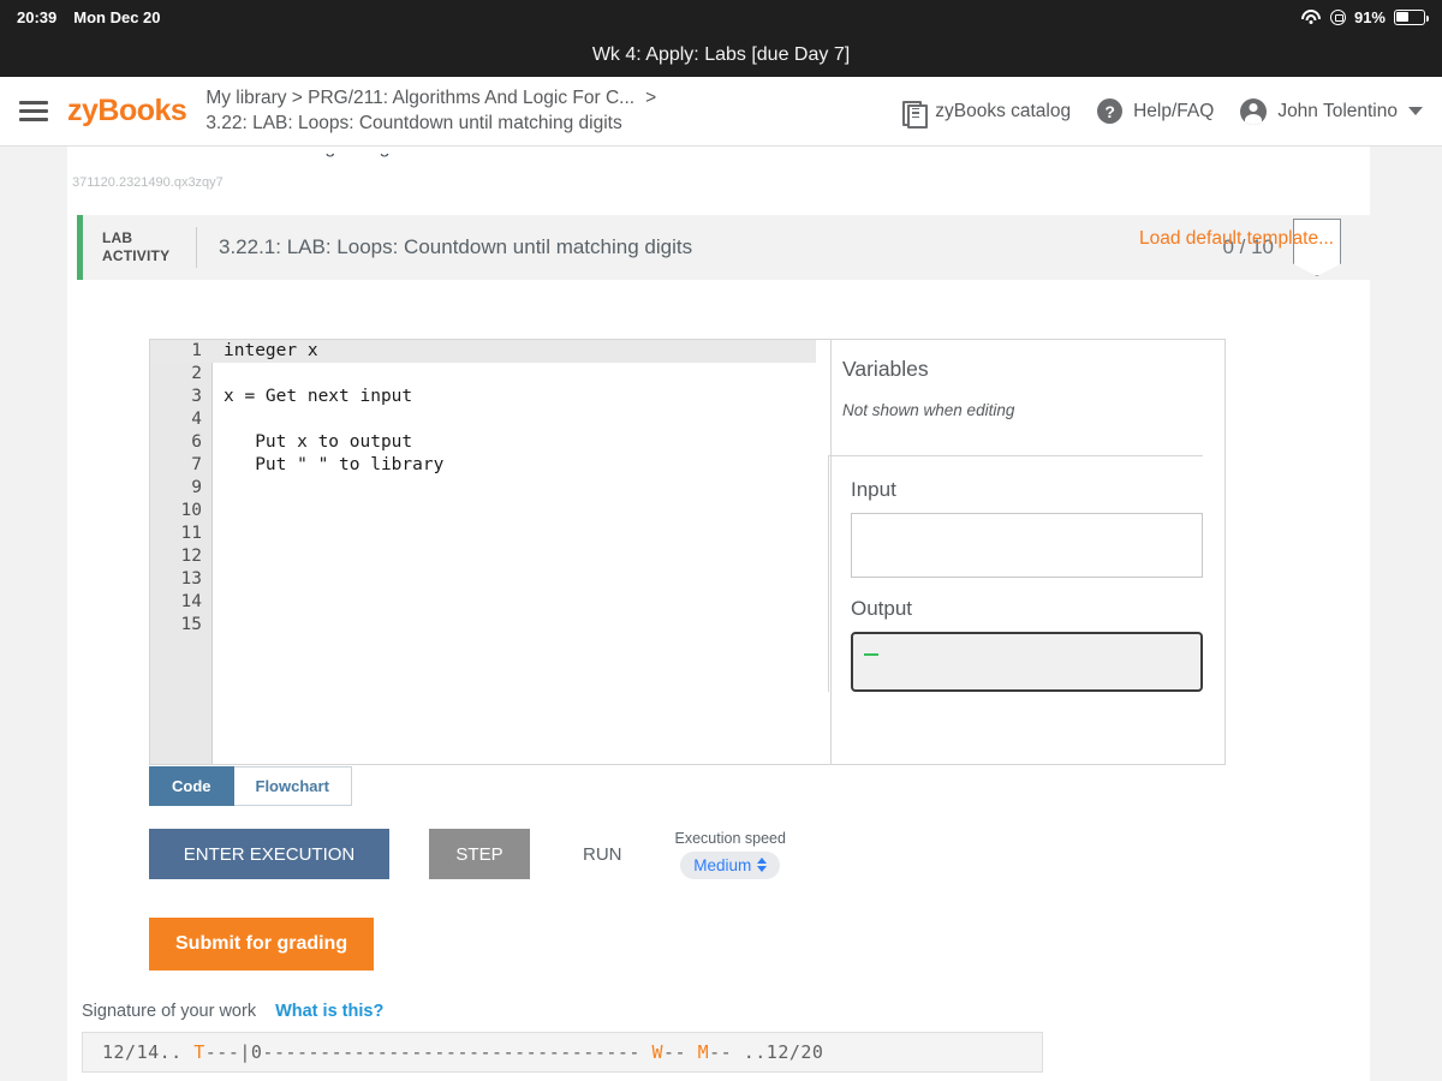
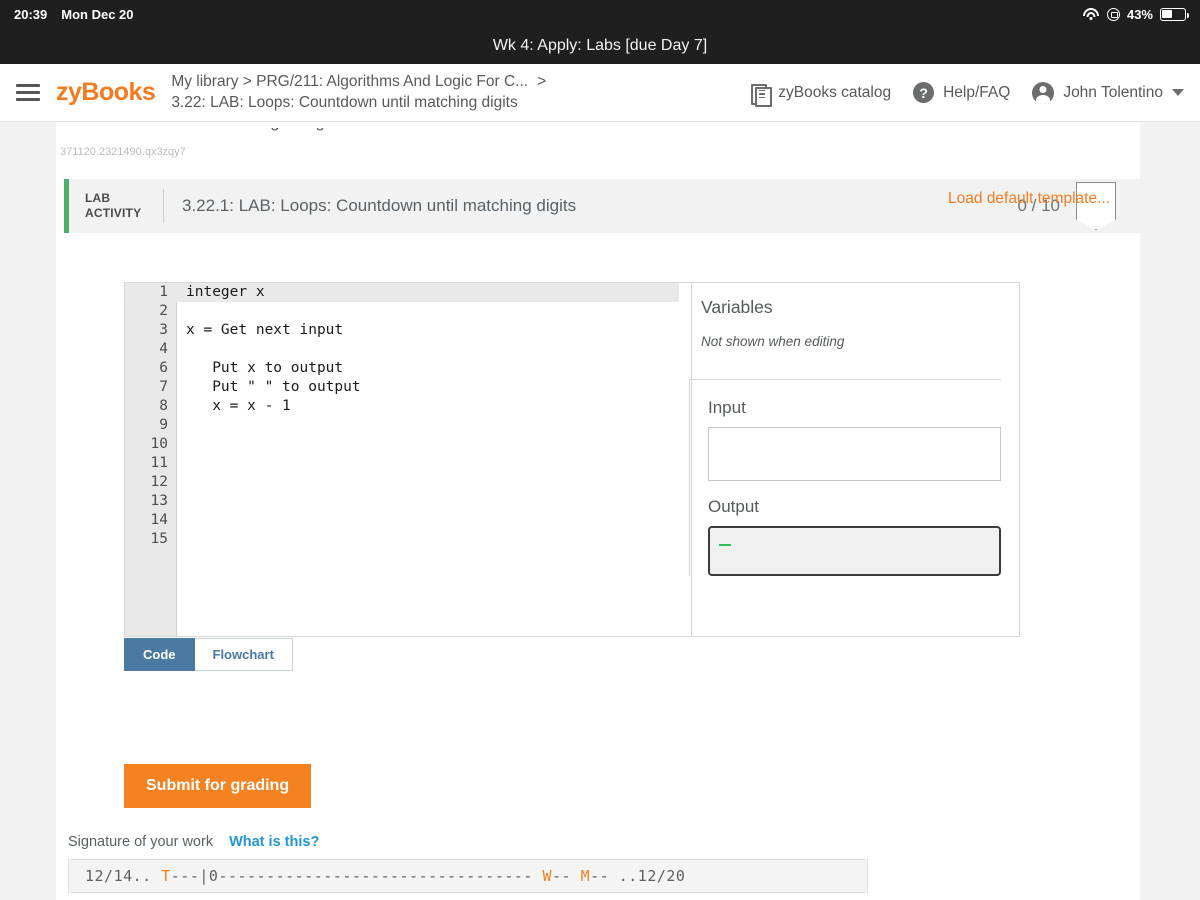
  20:39
  Mon Dec 20
- 91%
+ 43%
  Wk 4: Apply: Labs [due Day 7]
  zyBooks
  My library > PRG/211: Algorithms And Logic For C...
  >
  3.22: LAB: Loops: Countdown until matching digits
  zyBooks catalog
  ?
  Help/FAQ
  John Tolentino
  371120.2321490.qx3zqy7
  LAB
  ACTIVITY
  3.22.1: LAB: Loops: Countdown until matching digits
  0 / 10
  Load default template...
  1
  integer x
  2
  3
  x = Get next input
  4
  6
  Put x to output
  7
- Put " " to library
+ Put " " to output
+ 8
+ x = x - 1
  9
  10
  11
  12
  13
  14
  15
  Variables
  Not shown when editing
  Input
  Output
  Code
  Flowchart
- ENTER EXECUTION
- STEP
- RUN
- Execution speed
- Medium
  Submit for grading
  Signature of your work
  What is this?
  12/14..
  T
  ---|0---------------------------------
  W
  --
  M
  --
  ..12/20
